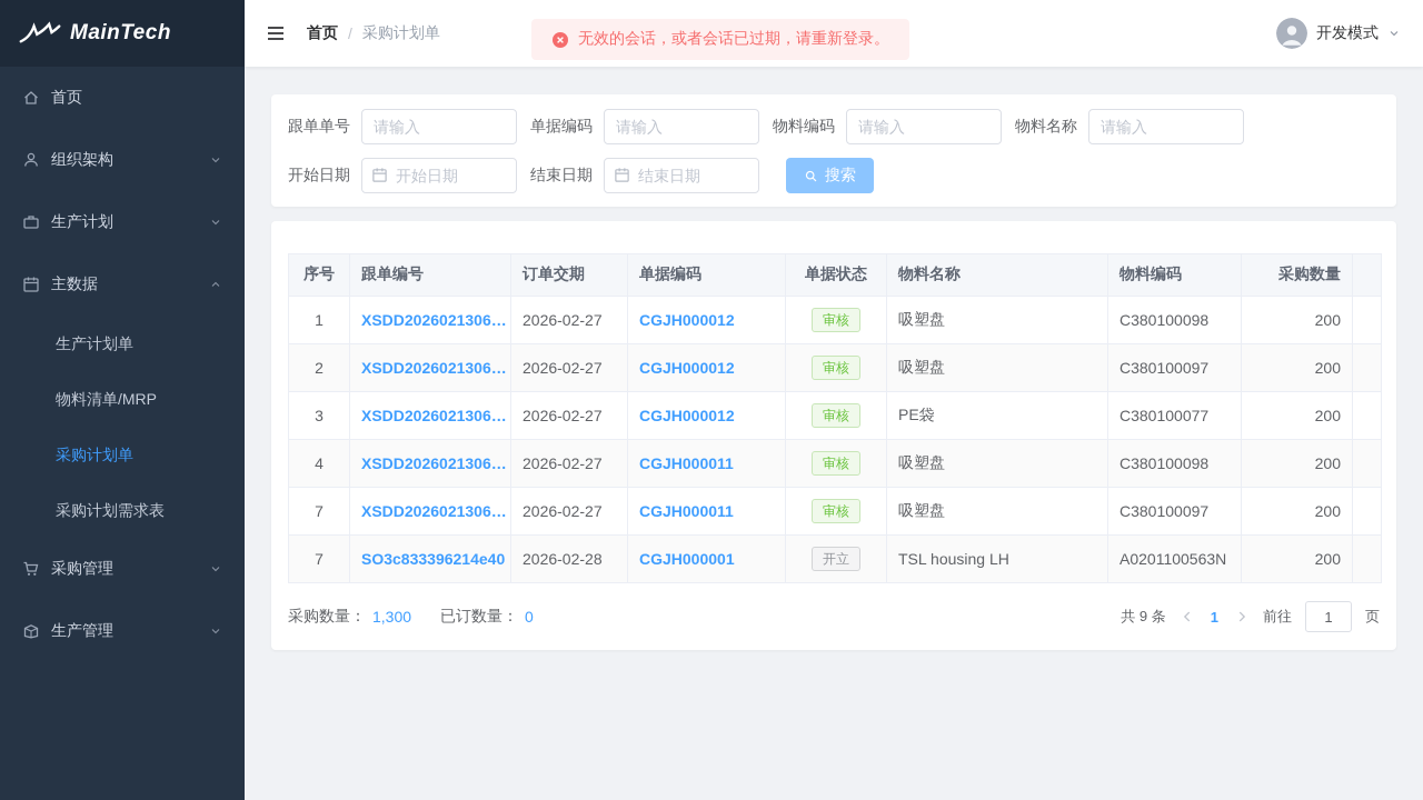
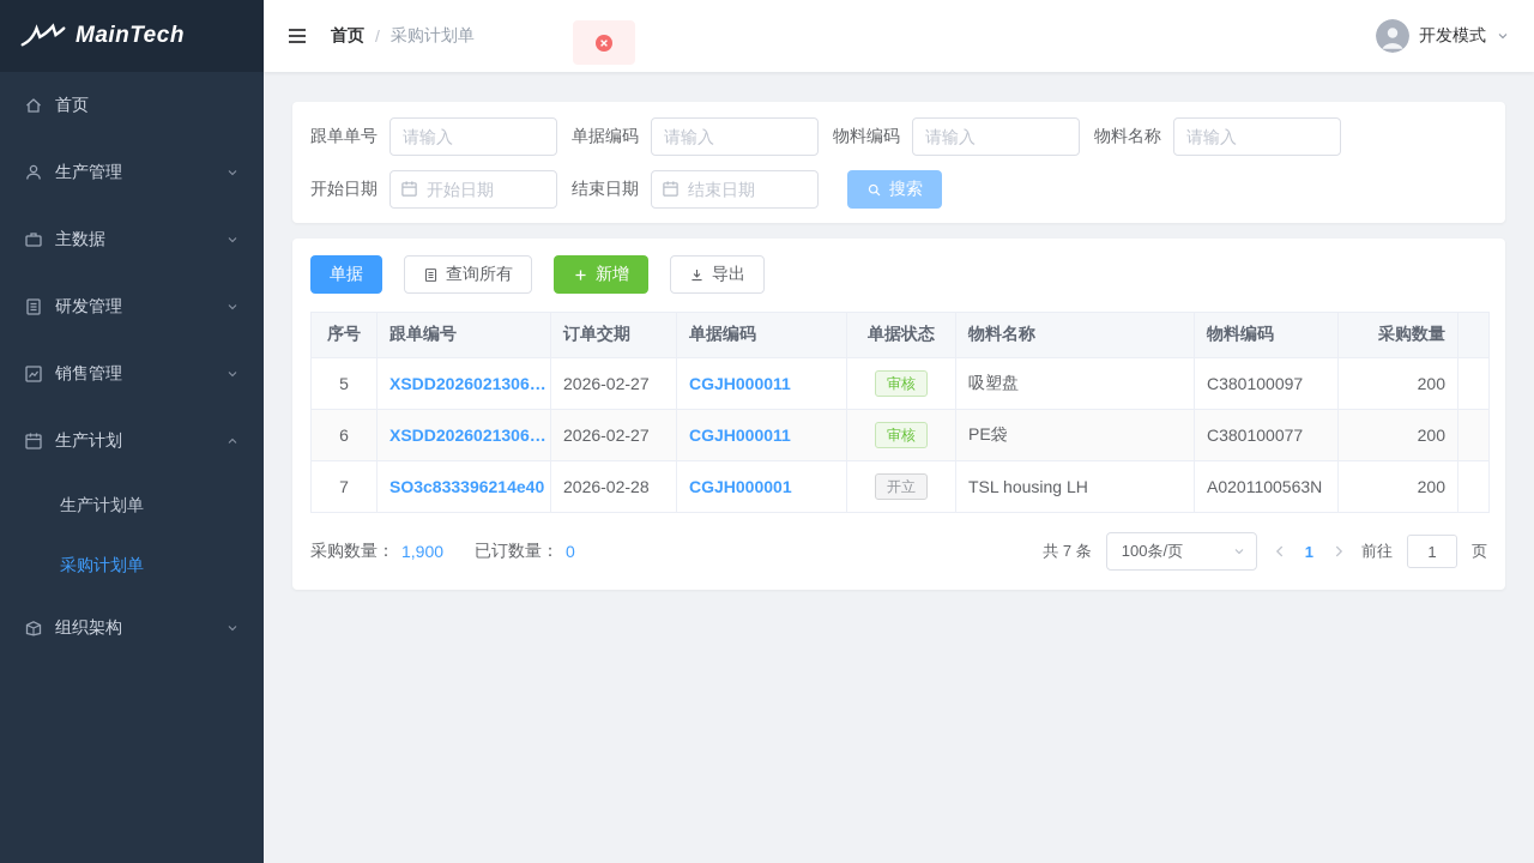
  MainTech
  首页
- 组织架构
+ 生产管理
- 生产计划
+ 主数据
+ 研发管理
+ 销售管理
- 主数据
+ 生产计划
  生产计划单
- 物料清单/MRP
  采购计划单
- 采购计划需求表
- 采购管理
- 生产管理
+ 组织架构
  首页
  /
  采购计划单
- 无效的会话，或者会话已过期，请重新登录。
  开发模式
  跟单单号
  请输入
  单据编码
  请输入
  物料编码
  请输入
  物料名称
  请输入
  开始日期
  开始日期
  结束日期
  结束日期
  搜索
+ 单据
+ 查询所有
+ 新增
+ 导出
  序号	跟单编号	订单交期	单据编码	单据状态	物料名称	物料编码	采购数量
- 1	XSDD2026021306…	2026-02-27	CGJH000012	审核	吸塑盘	C380100098	200
- 2	XSDD2026021306…	2026-02-27	CGJH000012	审核	吸塑盘	C380100097	200
- 3	XSDD2026021306…	2026-02-27	CGJH000012	审核	PE袋	C380100077	200
- 4	XSDD2026021306…	2026-02-27	CGJH000011	审核	吸塑盘	C380100098	200
- 7	XSDD2026021306…	2026-02-27	CGJH000011	审核	吸塑盘	C380100097	200
+ 5	XSDD2026021306…	2026-02-27	CGJH000011	审核	吸塑盘	C380100097	200
+ 6	XSDD2026021306…	2026-02-27	CGJH000011	审核	PE袋	C380100077	200
  7	SO3c833396214e40	2026-02-28	CGJH000001	开立	TSL housing LH	A0201100563N	200
  采购数量：
- 1,300
+ 1,900
  已订数量：
  0
- 共 9 条
+ 共 7 条
+ 100条/页
  1
  前往
  1
  页
